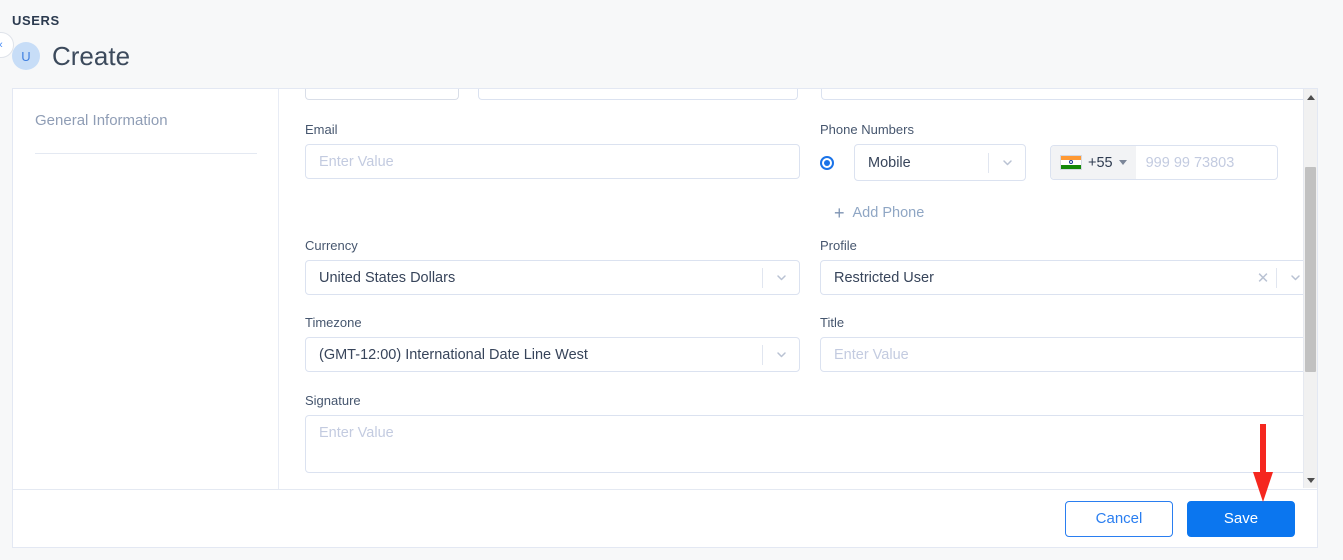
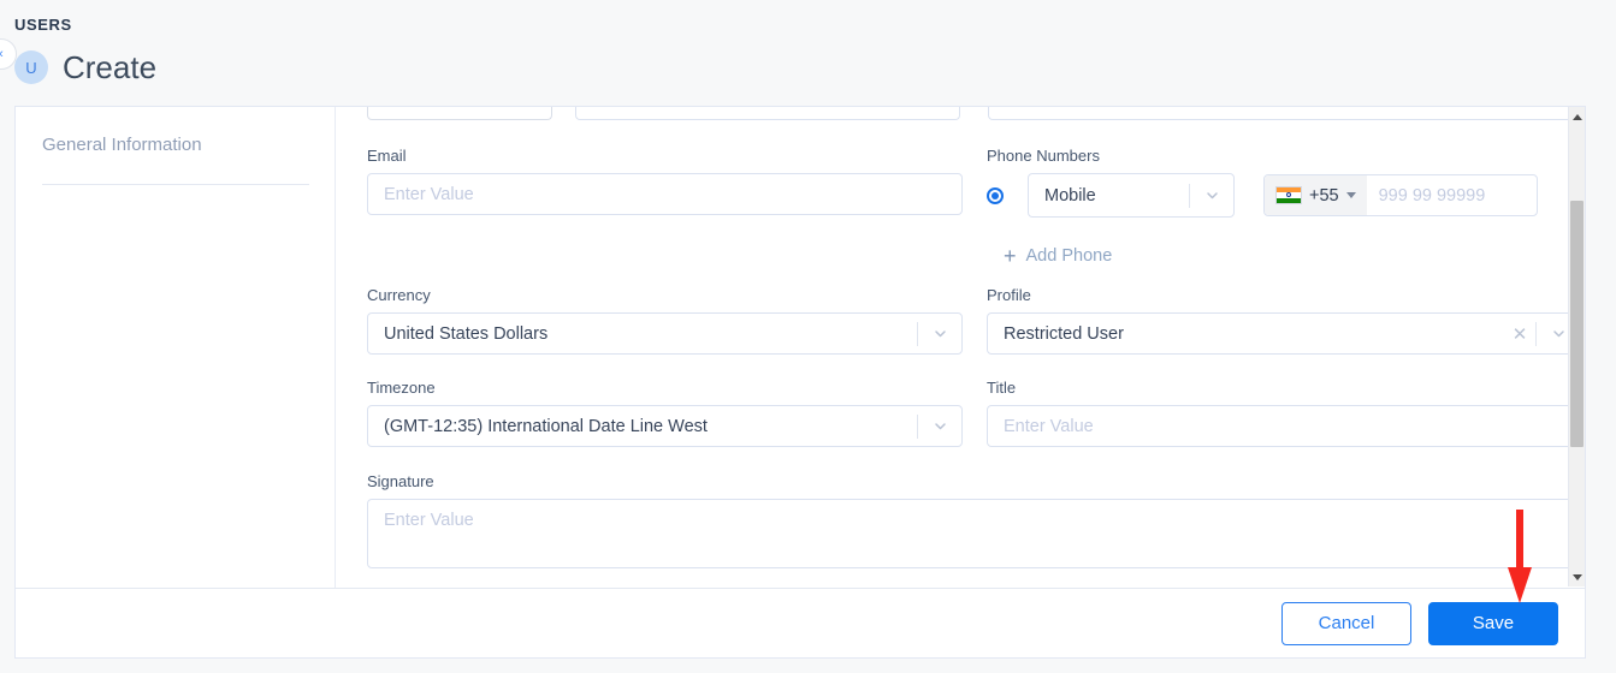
  ‹
  USERS
  U
  Create
  General Information
  Email
  Enter Value
  Phone Numbers
  Mobile
  +55
- 999 99 73803
+ 999 99 99999
  +
  Add Phone
  Currency
  United States Dollars
  Profile
  Restricted User
  ✕
  Timezone
- (GMT-12:00) International Date Line West
+ (GMT-12:35) International Date Line West
  Title
  Enter Value
  Signature
  Enter Value
  Cancel
  Save
